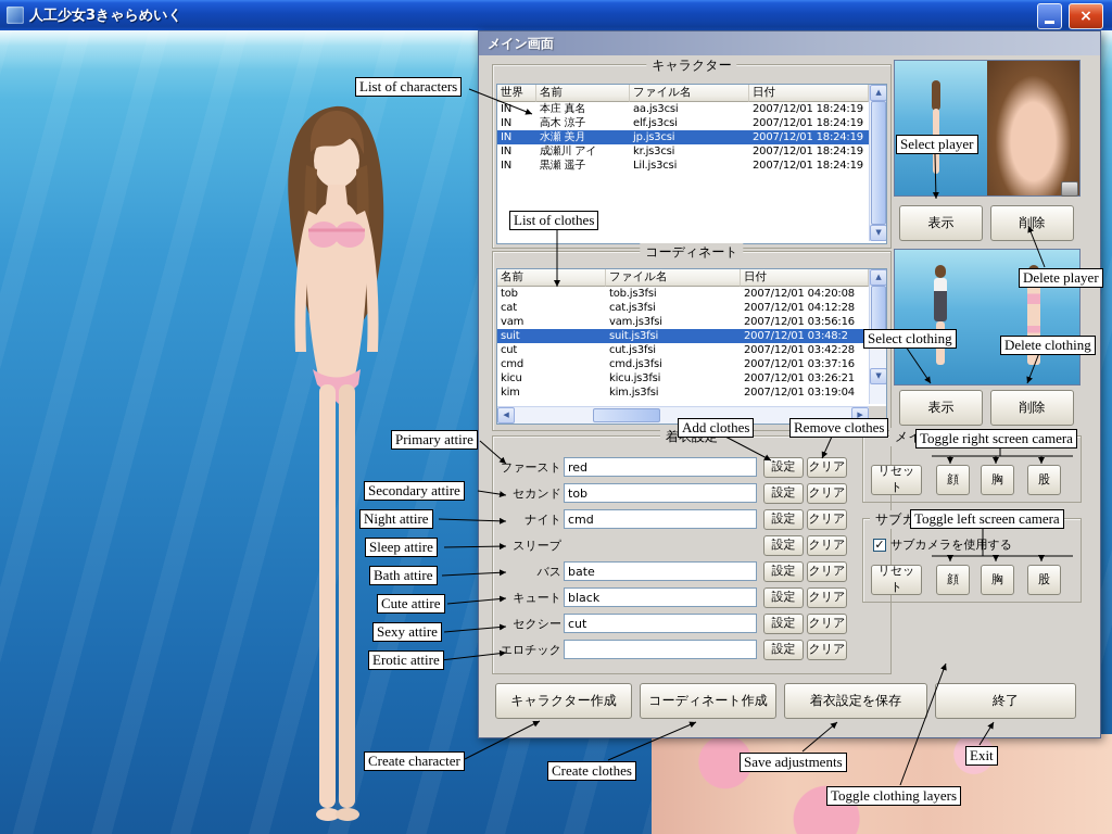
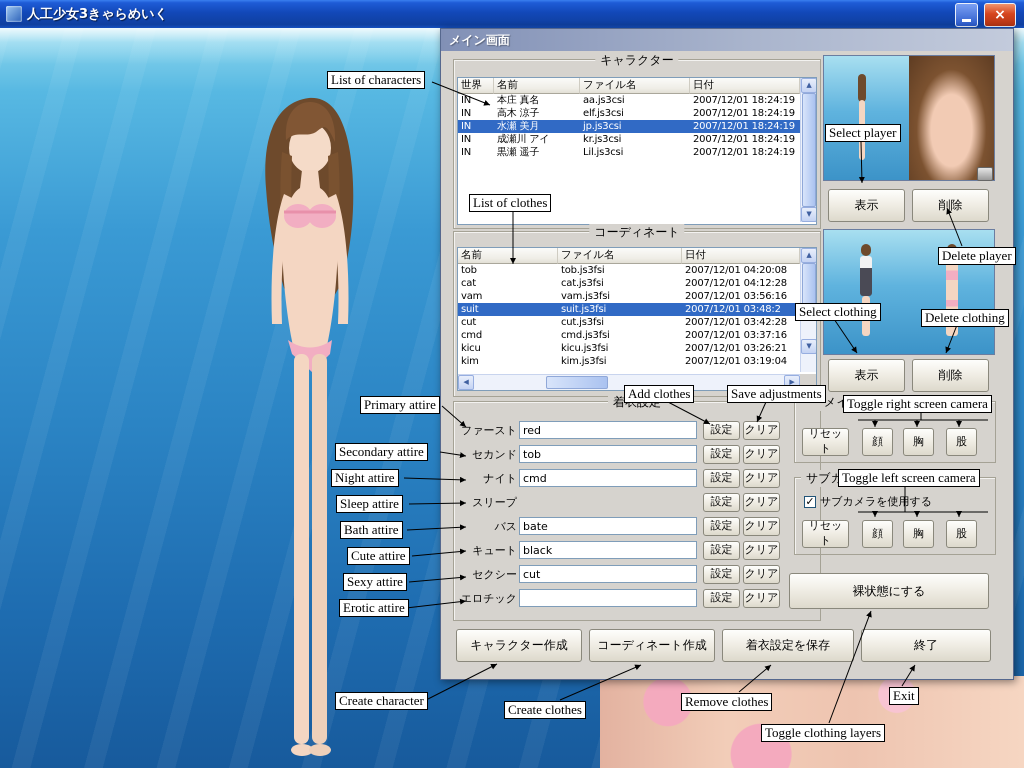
  人工少女3きゃらめいく
  ×
  メイン画面
  キャラクター
  世界
  名前
  ファイル名
  日付
  IN
  本庄 真名
  aa.js3csi
  2007/12/01 18:24:19
  IN
  高木 涼子
  elf.js3csi
  2007/12/01 18:24:19
  IN
  水瀬 美月
  jp.js3csi
  2007/12/01 18:24:19
  IN
  成瀬川 アイ
  kr.js3csi
  2007/12/01 18:24:19
  IN
  黒瀬 遥子
  Lil.js3csi
  2007/12/01 18:24:19
  ▲
  ▼
  コーディネート
  名前
  ファイル名
  日付
  tob
  tob.js3fsi
  2007/12/01 04:20:08
  cat
  cat.js3fsi
  2007/12/01 04:12:28
  vam
  vam.js3fsi
  2007/12/01 03:56:16
  suit
  suit.js3fsi
  2007/12/01 03:48:2
  cut
  cut.js3fsi
  2007/12/01 03:42:28
  cmd
  cmd.js3fsi
  2007/12/01 03:37:16
  kicu
  kicu.js3fsi
  2007/12/01 03:26:21
  kim
  kim.js3fsi
  2007/12/01 03:19:04
  ▲
  ▼
  ◀
  ▶
  ファースト
  red
  設定
  クリア
  セカンド
  tob
  設定
  クリア
  ナイト
  cmd
  設定
  クリア
  スリープ
  設定
  クリア
  バス
  bate
  設定
  クリア
  キュート
  black
  設定
  クリア
  セクシー
  cut
  設定
  クリア
  エロチック
  設定
  クリア
  キャラクター作成
  コーディネート作成
  着衣設定を保存
  終了
  表示
  削除
  表示
  削除
  リセット
  顔
  胸
  股
  ✓
  サブカメラを使用する
  リセット
  顔
  胸
  股
+ 裸状態にする
  List of characters
  List of clothes
  Select player
  Delete player
  Select clothing
  Delete clothing
  Primary attire
  Secondary attire
  Night attire
  Sleep attire
  Bath attire
  Cute attire
  Sexy attire
  Erotic attire
  Add clothes
- Remove clothes
+ Save adjustments
  Toggle right screen camera
  Toggle left screen camera
  Create character
  Create clothes
- Save adjustments
+ Remove clothes
  Exit
  Toggle clothing layers
